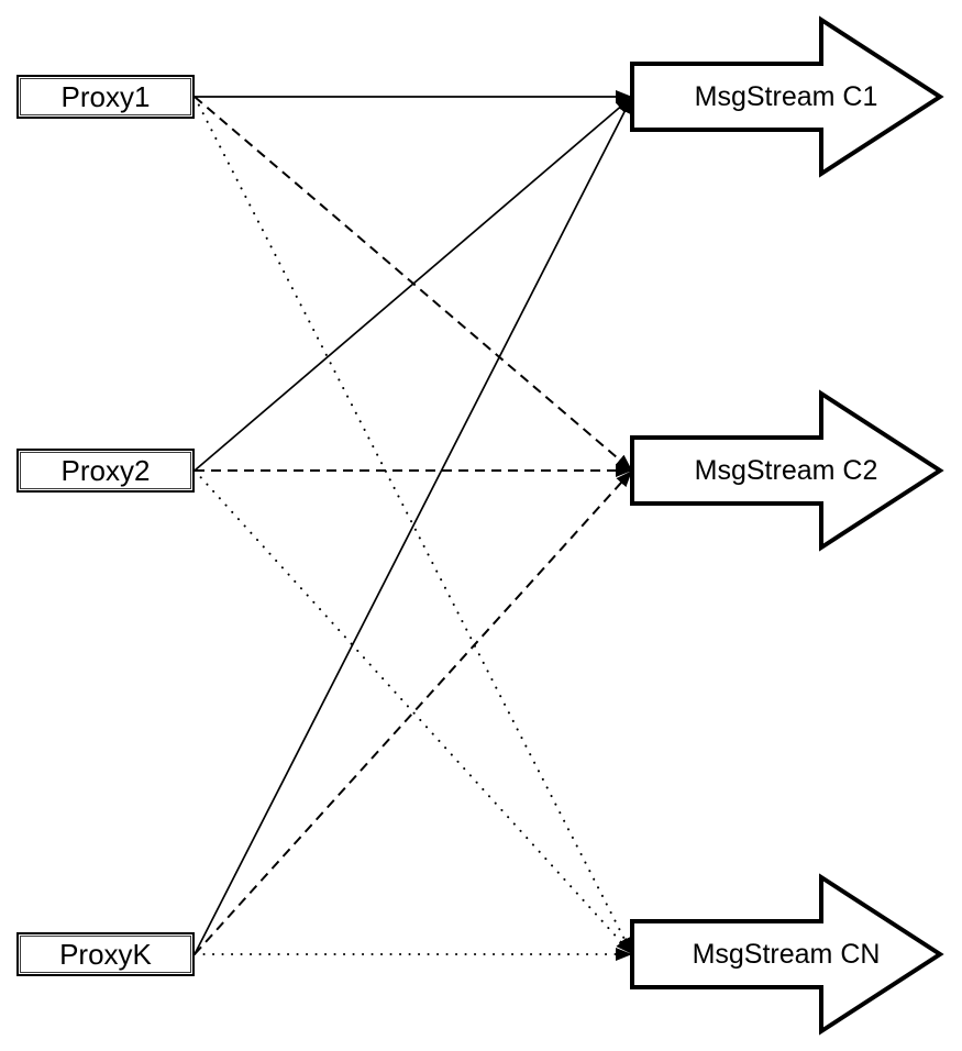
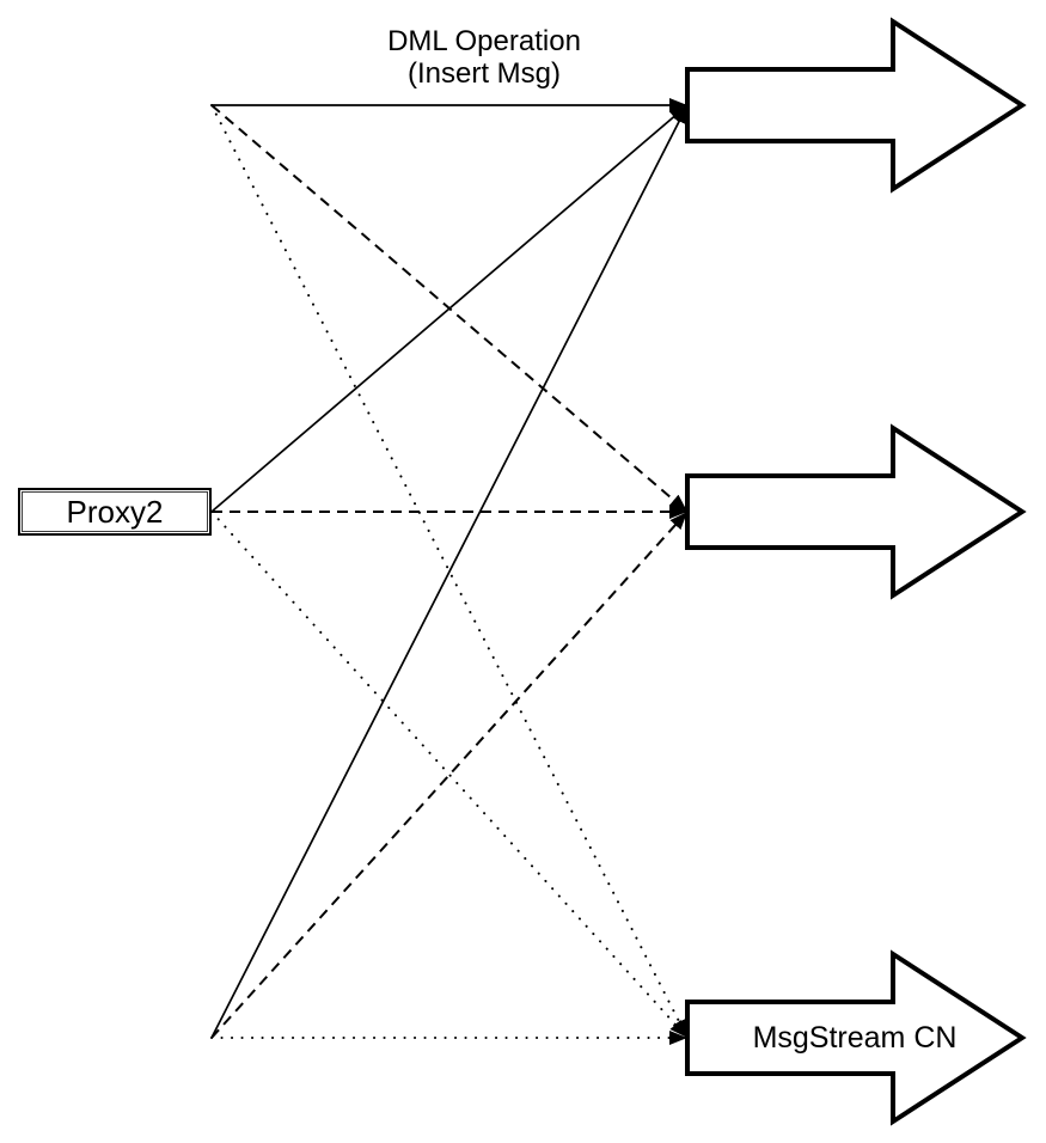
- Proxy1
  Proxy2
- ProxyK
- MsgStream C1
- MsgStream C2
  MsgStream CN
+ DML Operation
+ (Insert Msg)
